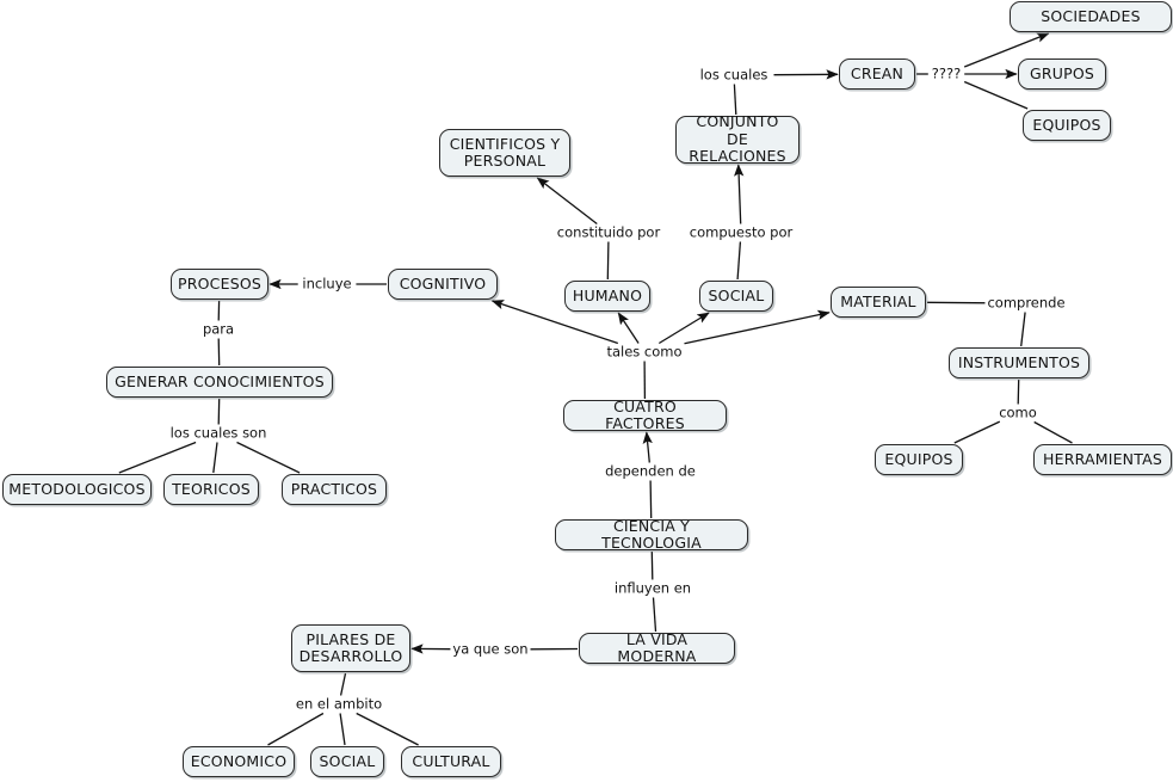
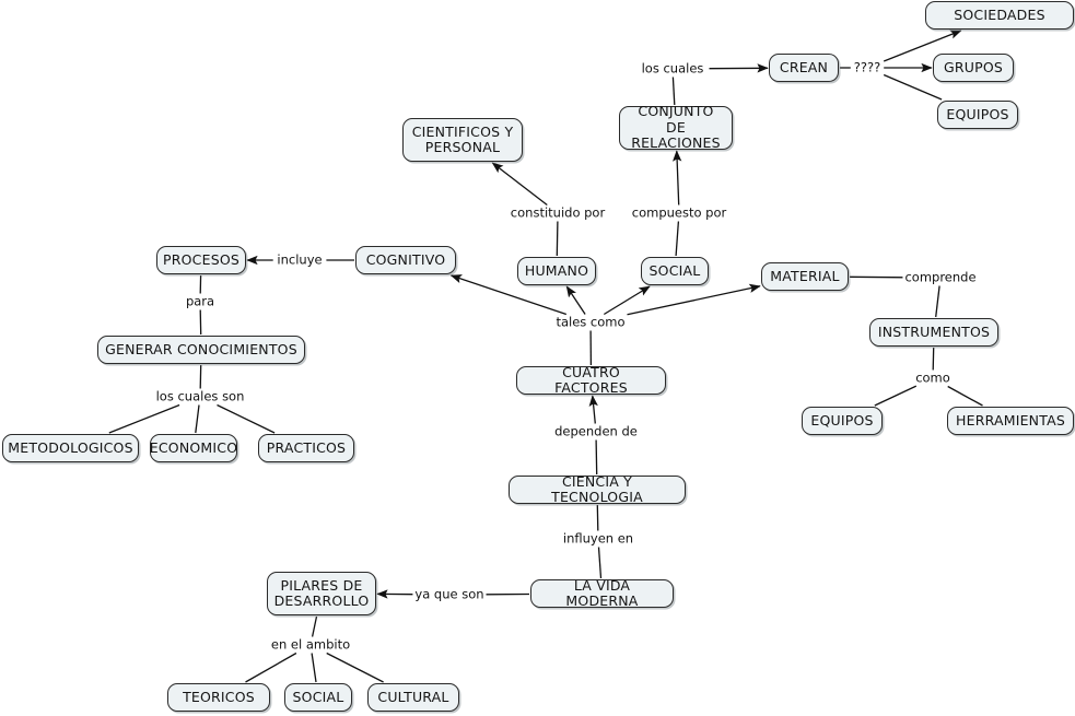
  SOCIEDADES
  CREAN
  GRUPOS
  EQUIPOS
  CONJUNTO DE
  RELACIONES
  CIENTIFICOS Y
  PERSONAL
  PROCESOS
  COGNITIVO
  HUMANO
  SOCIAL
  MATERIAL
  INSTRUMENTOS
  GENERAR CONOCIMIENTOS
  CUATRO FACTORES
  EQUIPOS
  HERRAMIENTAS
  METODOLOGICOS
- TEORICOS
+ ECONOMICO
  PRACTICOS
  CIENCIA Y TECNOLOGIA
  PILARES DE
  DESARROLLO
  LA VIDA MODERNA
- ECONOMICO
+ TEORICOS
  SOCIAL
  CULTURAL
  los cuales
  ????
  constituido por
  compuesto por
  incluye
  comprende
  tales como
  para
  como
  los cuales son
  dependen de
  influyen en
  ya que son
  en el ambito
